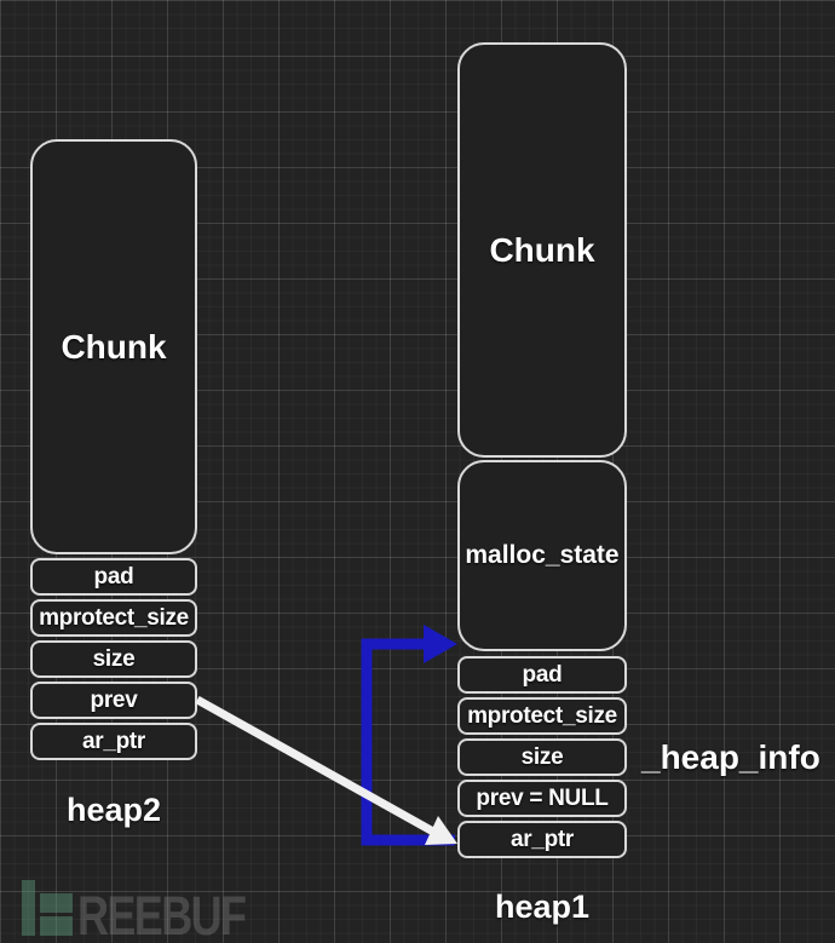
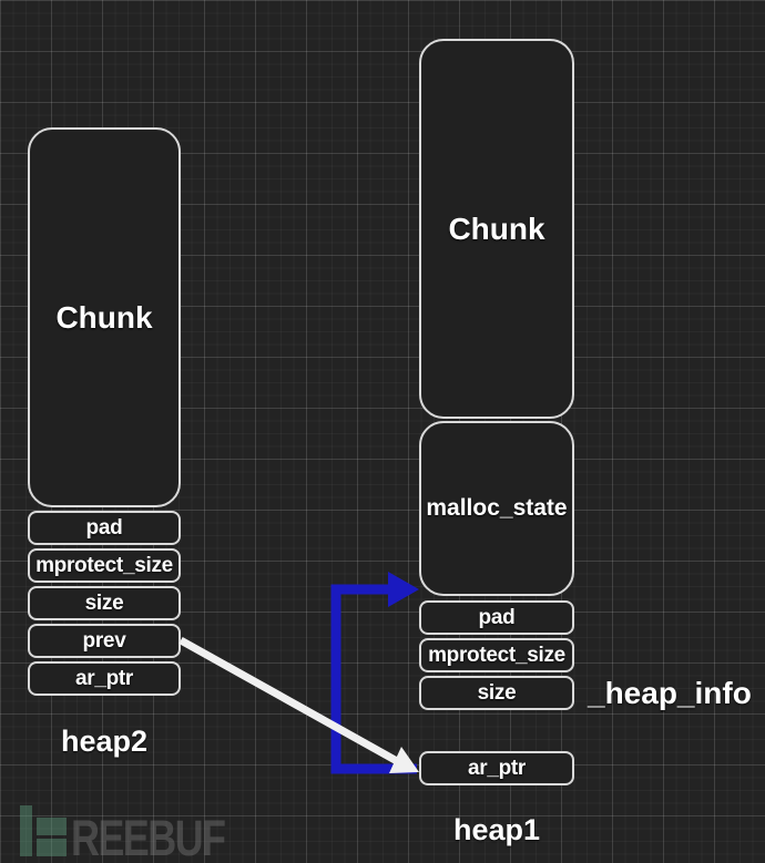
  Chunk
  pad
  mprotect_size
  size
  prev
  ar_ptr
  heap2
  Chunk
  malloc_state
  pad
  mprotect_size
  size
- prev = NULL
  ar_ptr
  heap1
  _heap_info
  REEBUF
